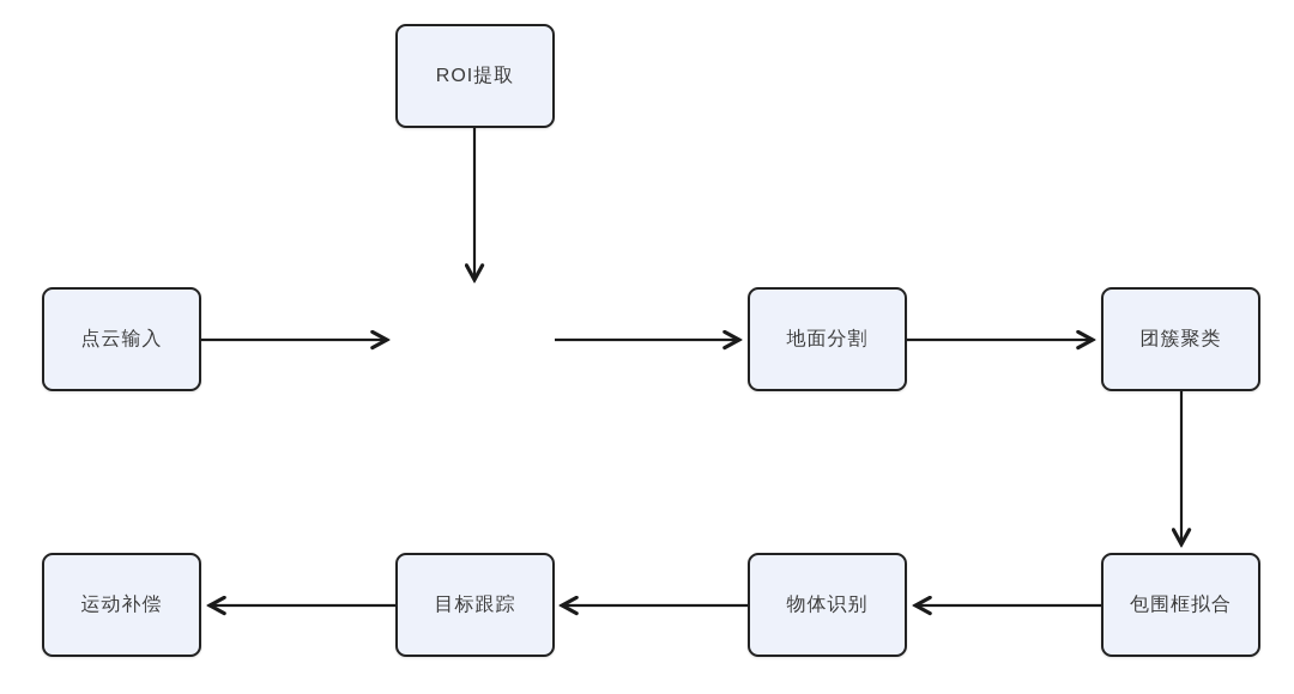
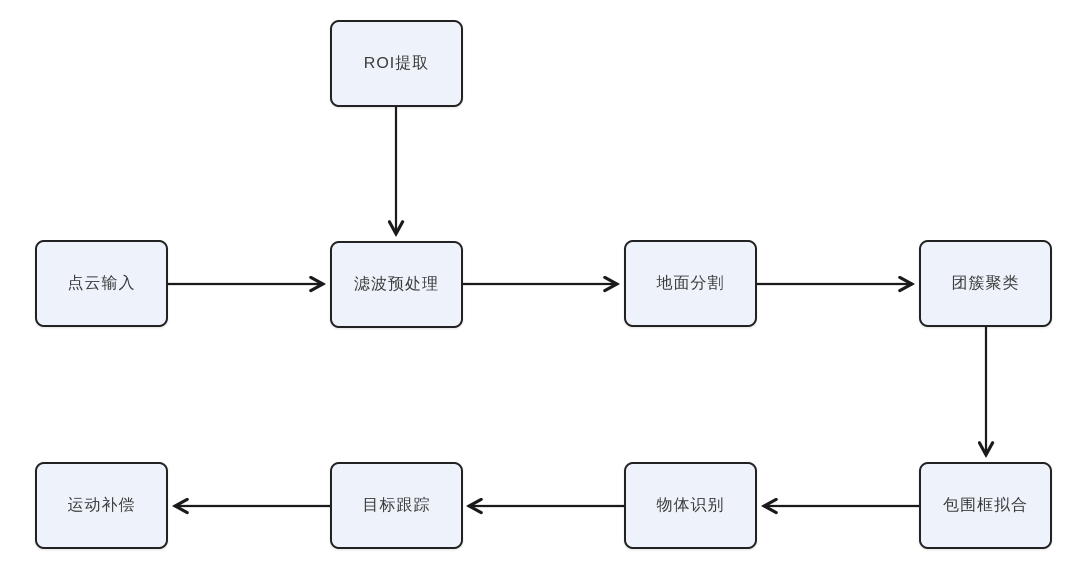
  ROI提取
  点云输入
+ 滤波预处理
  地面分割
  团簇聚类
  运动补偿
  目标跟踪
  物体识别
  包围框拟合
